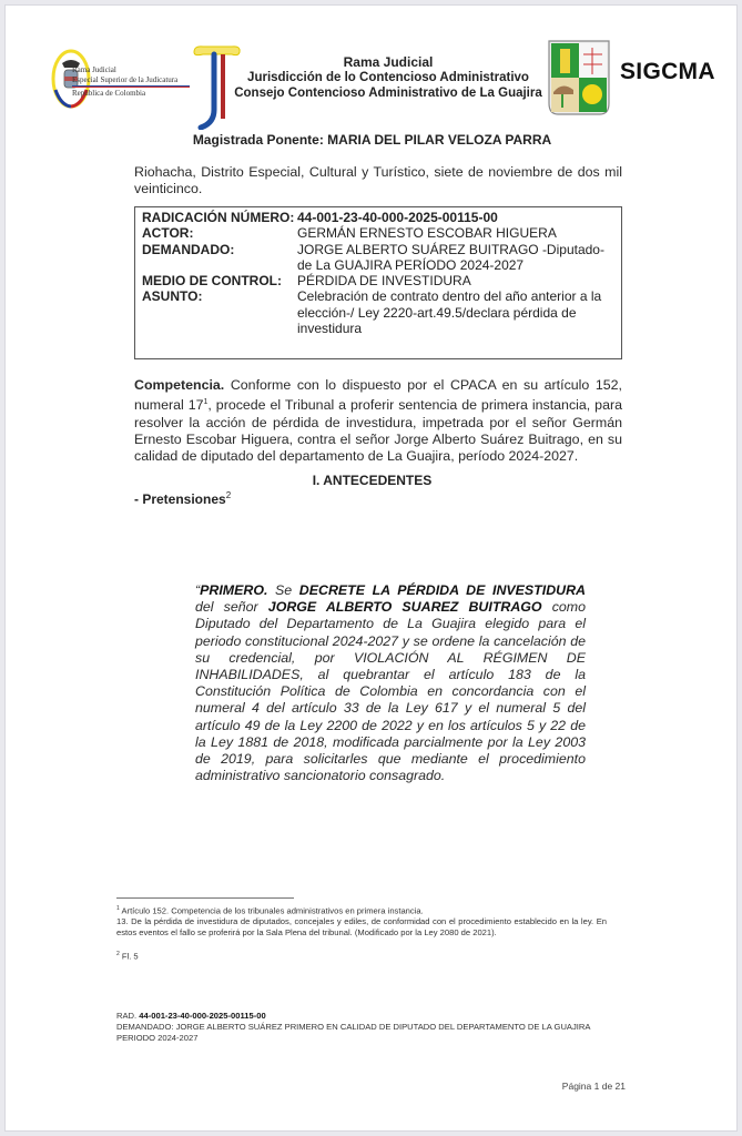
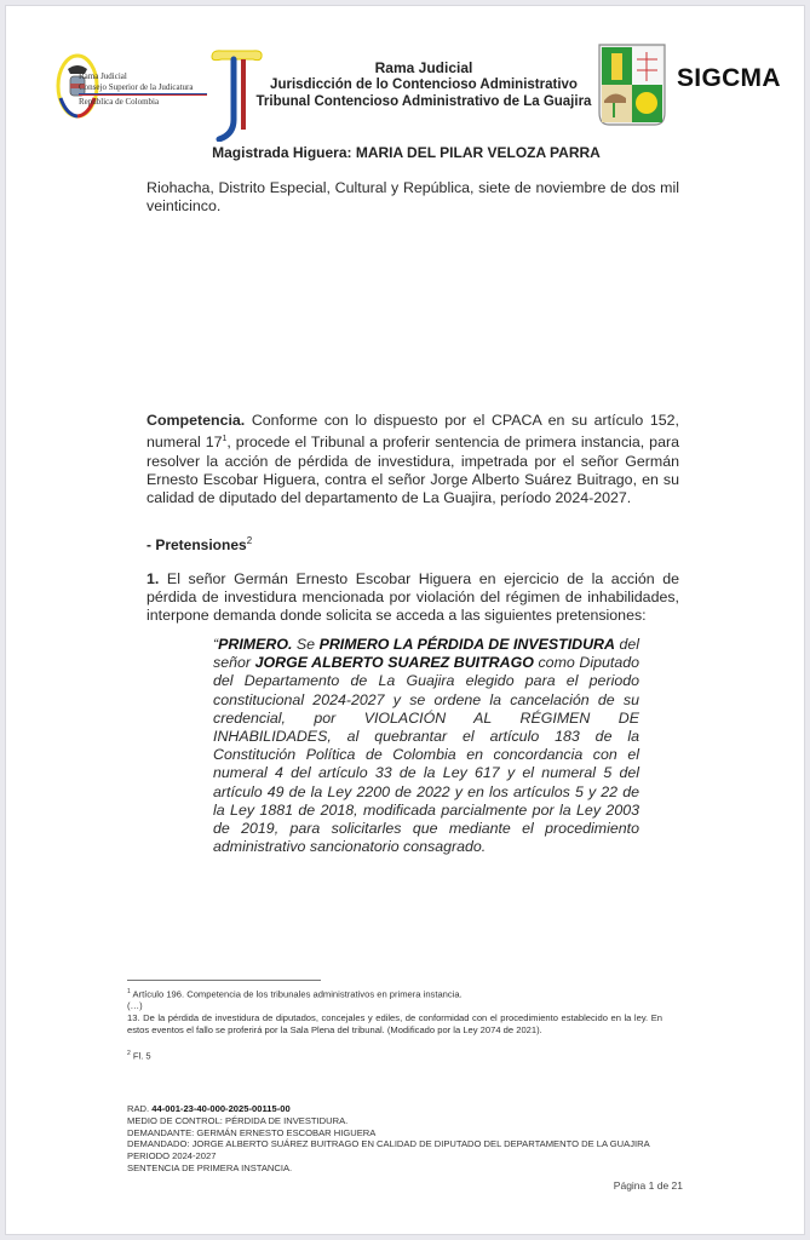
  Rama Judicial
- Especial Superior de la Judicatura
+ Consejo Superior de la Judicatura
  República de Colombia
  Rama Judicial
  Jurisdicción de lo Contencioso Administrativo
- Consejo Contencioso Administrativo de La Guajira
+ Tribunal Contencioso Administrativo de La Guajira
  SIGCMA
- Magistrada Ponente: MARIA DEL PILAR VELOZA PARRA
+ Magistrada Higuera: MARIA DEL PILAR VELOZA PARRA
- Riohacha, Distrito Especial, Cultural y Turístico, siete de noviembre de dos mil veinticinco.
+ Riohacha, Distrito Especial, Cultural y República, siete de noviembre de dos mil veinticinco.
- RADICACIÓN NÚMERO:
- 44-001-23-40-000-2025-00115-00
- ACTOR:
- GERMÁN ERNESTO ESCOBAR HIGUERA
- DEMANDADO:
- JORGE ALBERTO SUÁREZ BUITRAGO -Diputado- de La GUAJIRA PERÍODO 2024-2027
- MEDIO DE CONTROL:
- PÉRDIDA DE INVESTIDURA
- ASUNTO:
- Celebración de contrato dentro del año anterior a la elección-/ Ley 2220-art.49.5/declara pérdida de investidura
  Competencia. Conforme con lo dispuesto por el CPACA en su artículo 152, numeral 17 , procede el Tribunal a proferir sentencia de primera instancia, para resolver la acción de pérdida de investidura, impetrada por el señor Germán Ernesto Escobar Higuera, contra el señor Jorge Alberto Suárez Buitrago, en su calidad de diputado del departamento de La Guajira, período 2024-2027.
- I. ANTECEDENTES
  - Pretensiones2
+ 1. El señor Germán Ernesto Escobar Higuera en ejercicio de la acción de pérdida de investidura mencionada por violación del régimen de inhabilidades, interpone demanda donde solicita se acceda a las siguientes pretensiones:
- “PRIMERO. Se DECRETE LA PÉRDIDA DE INVESTIDURA del señor JORGE ALBERTO SUAREZ BUITRAGO como Diputado del Departamento de La Guajira elegido para el periodo constitucional 2024-2027 y se ordene la cancelación de su credencial, por VIOLACIÓN AL RÉGIMEN DE INHABILIDADES, al quebrantar el artículo 183 de la Constitución Política de Colombia en concordancia con el numeral 4 del artículo 33 de la Ley 617 y el numeral 5 del artículo 49 de la Ley 2200 de 2022 y en los artículos 5 y 22 de la Ley 1881 de 2018, modificada parcialmente por la Ley 2003 de 2019, para solicitarles que mediante el procedimiento administrativo sancionatorio consagrado.
+ “PRIMERO. Se PRIMERO LA PÉRDIDA DE INVESTIDURA del señor JORGE ALBERTO SUAREZ BUITRAGO como Diputado del Departamento de La Guajira elegido para el periodo constitucional 2024-2027 y se ordene la cancelación de su credencial, por VIOLACIÓN AL RÉGIMEN DE INHABILIDADES, al quebrantar el artículo 183 de la Constitución Política de Colombia en concordancia con el numeral 4 del artículo 33 de la Ley 617 y el numeral 5 del artículo 49 de la Ley 2200 de 2022 y en los artículos 5 y 22 de la Ley 1881 de 2018, modificada parcialmente por la Ley 2003 de 2019, para solicitarles que mediante el procedimiento administrativo sancionatorio consagrado.
- Artículo 152. Competencia de los tribunales administrativos en primera instancia.
+ Artículo 196. Competencia de los tribunales administrativos en primera instancia.
+ (…)
- 13. De la pérdida de investidura de diputados, concejales y ediles, de conformidad con el procedimiento establecido en la ley. En estos eventos el fallo se proferirá por la Sala Plena del tribunal. (Modificado por la Ley 2080 de 2021).
+ 13. De la pérdida de investidura de diputados, concejales y ediles, de conformidad con el procedimiento establecido en la ley. En estos eventos el fallo se proferirá por la Sala Plena del tribunal. (Modificado por la Ley 2074 de 2021).
  Fl. 5
  RAD. 44-001-23-40-000-2025-00115-00
+ MEDIO DE CONTROL: PÉRDIDA DE INVESTIDURA.
+ DEMANDANTE: GERMÁN ERNESTO ESCOBAR HIGUERA
- DEMANDADO: JORGE ALBERTO SUÁREZ PRIMERO EN CALIDAD DE DIPUTADO DEL DEPARTAMENTO DE LA GUAJIRA PERIODO 2024-2027
+ DEMANDADO: JORGE ALBERTO SUÁREZ BUITRAGO EN CALIDAD DE DIPUTADO DEL DEPARTAMENTO DE LA GUAJIRA PERIODO 2024-2027
+ SENTENCIA DE PRIMERA INSTANCIA.
  Página 1 de 21
